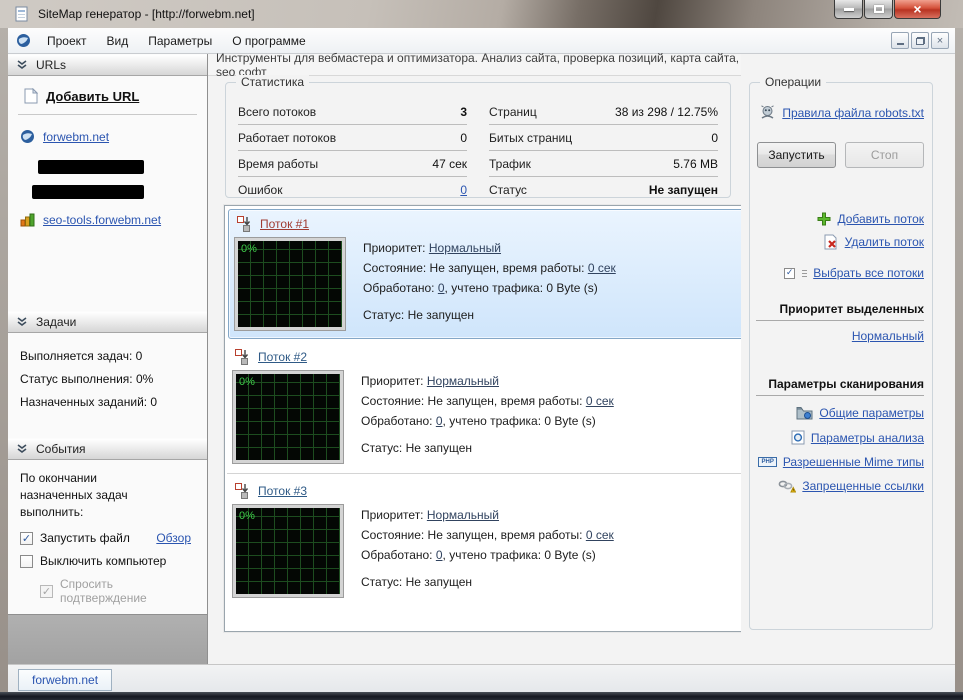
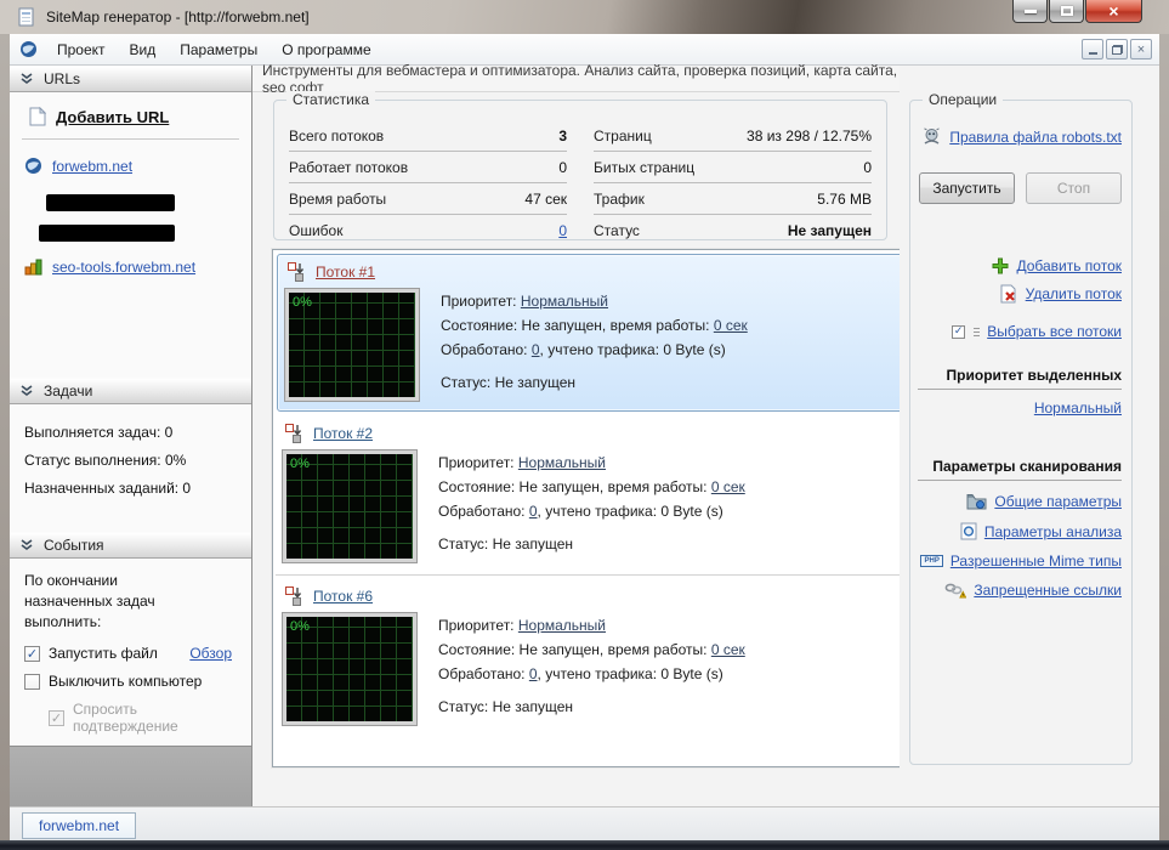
  SiteMap генератор - [http://forwebm.net]
  ×
  Проект
  Вид
  Параметры
  О программе
  ×
  URLs
  Добавить URL
  forwebm.net
  seo-tools.forwebm.net
  Задачи
  Выполняется задач: 0
  Статус выполнения: 0%
  Назначенных заданий: 0
  События
  По окончании назначенных задач выполнить:
  ✓
  Запустить файл
  Обзор
  Выключить компьютер
  ✓
  Спросить подтверждение
  Инструменты для вебмастера и оптимизатора. Анализ сайта, проверка позиций, карта сайта, seo софт
  Статистика
  Всего потоков
  3
  Работает потоков
  0
  Время работы
  47 сек
  Ошибок
  0
  Страниц
  38 из 298 / 12.75%
  Битых страниц
  0
  Трафик
  5.76 MB
  Статус
  Не запущен
  Поток #1
  0%
  Приоритет: Нормальный
  Состояние: Не запущен, время работы: 0 сек
  Обработано: 0, учтено трафика: 0 Byte (s)
  Статус: Не запущен
  Поток #2
  0%
  Приоритет: Нормальный
  Состояние: Не запущен, время работы: 0 сек
  Обработано: 0, учтено трафика: 0 Byte (s)
  Статус: Не запущен
- Поток #3
+ Поток #6
  0%
  Приоритет: Нормальный
  Состояние: Не запущен, время работы: 0 сек
  Обработано: 0, учтено трафика: 0 Byte (s)
  Статус: Не запущен
  Операции
  Правила файла robots.txt
  Запустить
  Стоп
  Добавить поток
  Удалить поток
  ✓
  Выбрать все потоки
  Приоритет выделенных
  Нормальный
  Параметры сканирования
  Общие параметры
  Параметры анализа
  Разрешенные Mime типы
  Запрещенные ссылки
  forwebm.net
